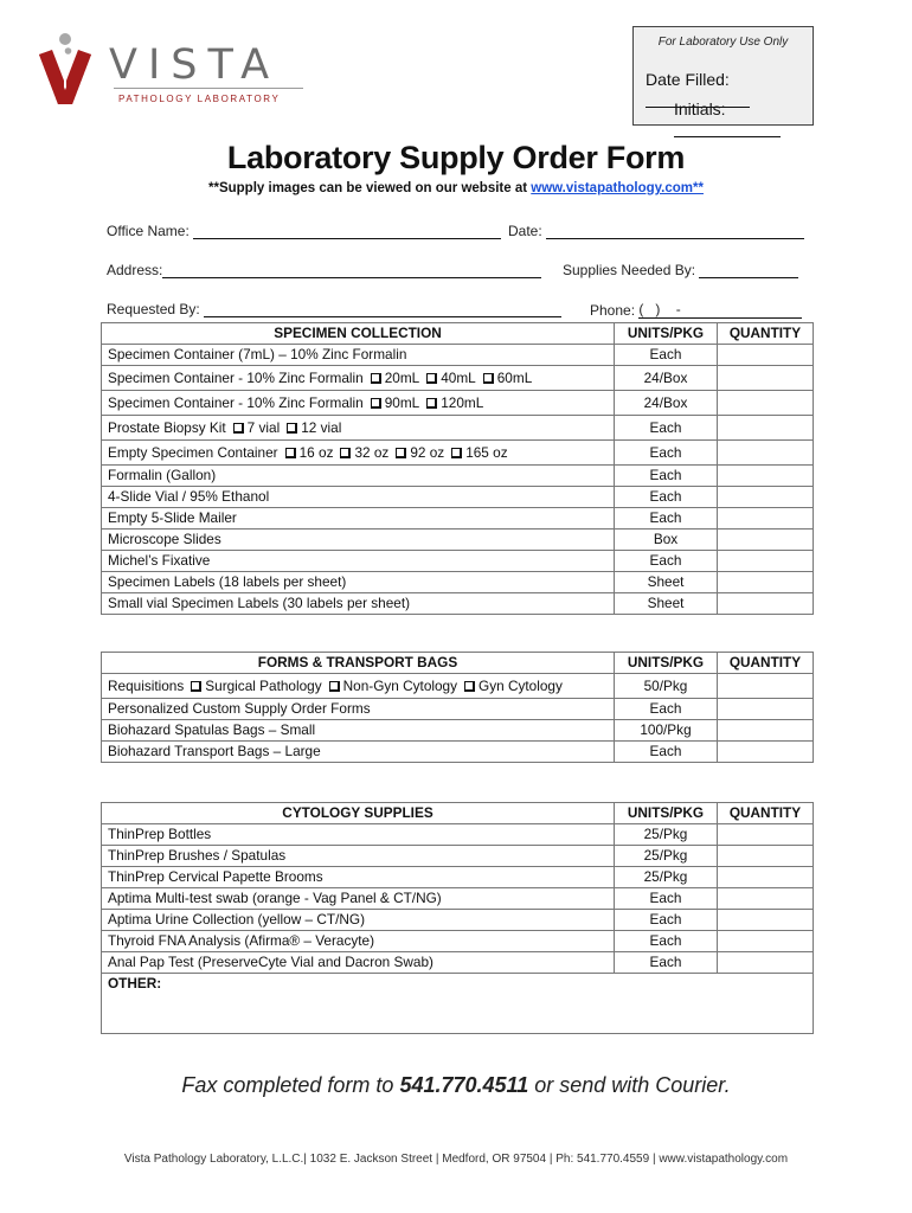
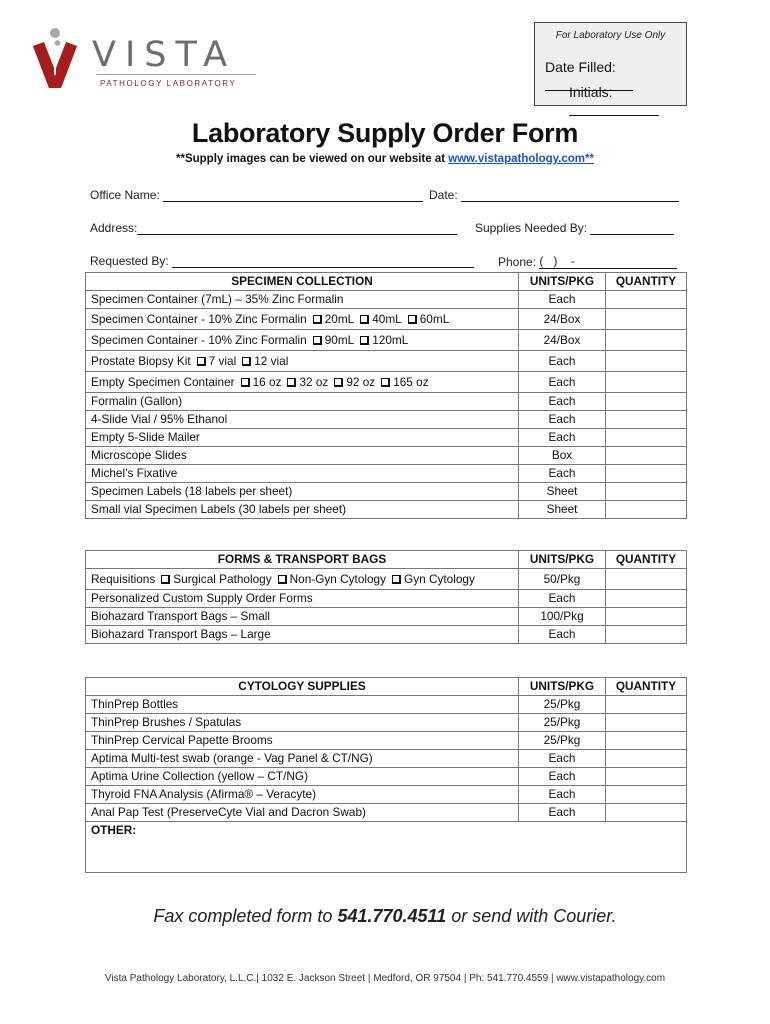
  VISTA
  PATHOLOGY LABORATORY
  For Laboratory Use Only
  Date Filled:
  Initials:
  Laboratory Supply Order Form
  **Supply images can be viewed on our website at www.vistapathology.com**
  Office Name:
  Date:
  Address:
  Supplies Needed By:
  Requested By:
  Phone: ( ) -
  SPECIMEN COLLECTION	UNITS/PKG	QUANTITY
- Specimen Container (7mL) – 10% Zinc Formalin	Each
+ Specimen Container (7mL) – 35% Zinc Formalin	Each
  Specimen Container - 10% Zinc Formalin 20mL 40mL 60mL	24/Box
  Specimen Container - 10% Zinc Formalin 90mL 120mL	24/Box
  Prostate Biopsy Kit 7 vial 12 vial	Each
  Empty Specimen Container 16 oz 32 oz 92 oz 165 oz	Each
  Formalin (Gallon)	Each
  4-Slide Vial / 95% Ethanol	Each
  Empty 5-Slide Mailer	Each
  Microscope Slides	Box
  Michel’s Fixative	Each
  Specimen Labels (18 labels per sheet)	Sheet
  Small vial Specimen Labels (30 labels per sheet)	Sheet
  FORMS & TRANSPORT BAGS	UNITS/PKG	QUANTITY
  Requisitions Surgical Pathology Non-Gyn Cytology Gyn Cytology	50/Pkg
  Personalized Custom Supply Order Forms	Each
- Biohazard Spatulas Bags – Small	100/Pkg
+ Biohazard Transport Bags – Small	100/Pkg
  Biohazard Transport Bags – Large	Each
  CYTOLOGY SUPPLIES	UNITS/PKG	QUANTITY
  ThinPrep Bottles	25/Pkg
  ThinPrep Brushes / Spatulas	25/Pkg
  ThinPrep Cervical Papette Brooms	25/Pkg
  Aptima Multi-test swab (orange - Vag Panel & CT/NG)	Each
  Aptima Urine Collection (yellow – CT/NG)	Each
  Thyroid FNA Analysis (Afirma® – Veracyte)	Each
  Anal Pap Test (PreserveCyte Vial and Dacron Swab)	Each
  OTHER:
  Fax completed form to 541.770.4511 or send with Courier.
  Vista Pathology Laboratory, L.L.C.| 1032 E. Jackson Street | Medford, OR 97504 | Ph: 541.770.4559 | www.vistapathology.com
